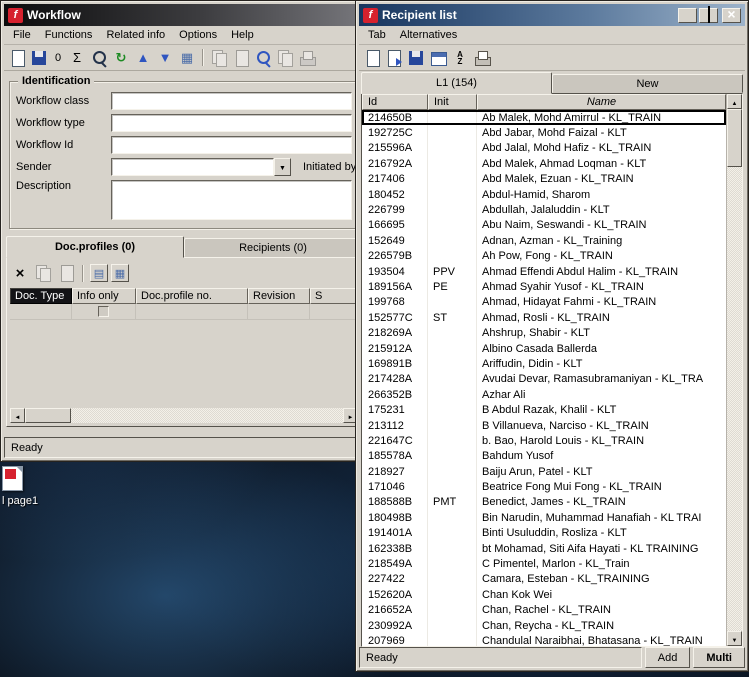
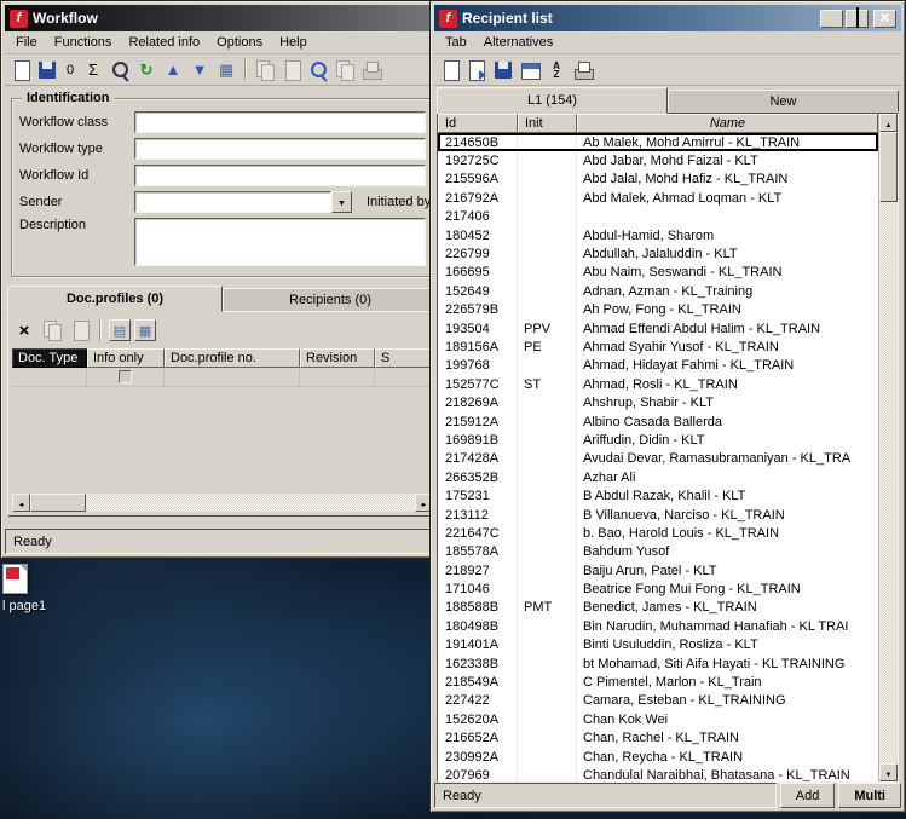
  l page1
  Workflow
  File
  Functions
  Related info
  Options
  Help
  0
  Σ
  ↻
  ▲
  ▼
  ▦
  Identification
  Workflow class
  Workflow type
  Workflow Id
  Sender
  Initiated by
  Description
  Doc.profiles (0)
  Recipients (0)
  ×
  ▤
  ▦
  Doc. Type
  Info only
  Doc.profile no.
  Revision
  S
  Ready
  Recipient list
  Tab
  Alternatives
  L1 (154)
  New
  Id
  Init
  Name
  214650B
  Ab Malek, Mohd Amirrul - KL_TRAIN
  192725C
  Abd Jabar, Mohd Faizal - KLT
  215596A
  Abd Jalal, Mohd Hafiz - KL_TRAIN
  216792A
  Abd Malek, Ahmad Loqman - KLT
  217406
- Abd Malek, Ezuan - KL_TRAIN
  180452
  Abdul-Hamid, Sharom
  226799
  Abdullah, Jalaluddin - KLT
  166695
  Abu Naim, Seswandi - KL_TRAIN
  152649
  Adnan, Azman - KL_Training
  226579B
  Ah Pow, Fong - KL_TRAIN
  193504
  PPV
  Ahmad Effendi Abdul Halim - KL_TRAIN
  189156A
  PE
  Ahmad Syahir Yusof - KL_TRAIN
  199768
  Ahmad, Hidayat Fahmi - KL_TRAIN
  152577C
  ST
  Ahmad, Rosli - KL_TRAIN
  218269A
  Ahshrup, Shabir - KLT
  215912A
  Albino Casada Ballerda
  169891B
  Ariffudin, Didin - KLT
  217428A
  Avudai Devar, Ramasubramaniyan - KL_TRA
  266352B
  Azhar Ali
  175231
  B Abdul Razak, Khalil - KLT
  213112
  B Villanueva, Narciso - KL_TRAIN
  221647C
  b. Bao, Harold Louis - KL_TRAIN
  185578A
  Bahdum Yusof
  218927
  Baiju Arun, Patel - KLT
  171046
  Beatrice Fong Mui Fong - KL_TRAIN
  188588B
  PMT
  Benedict, James - KL_TRAIN
  180498B
  Bin Narudin, Muhammad Hanafiah - KL TRAI
  191401A
  Binti Usuluddin, Rosliza - KLT
  162338B
  bt Mohamad, Siti Aifa Hayati - KL TRAINING
  218549A
  C Pimentel, Marlon - KL_Train
  227422
  Camara, Esteban - KL_TRAINING
  152620A
  Chan Kok Wei
  216652A
  Chan, Rachel - KL_TRAIN
  230992A
  Chan, Reycha - KL_TRAIN
  207969
  Chandulal Naraibhai, Bhatasana - KL_TRAIN
  Ready
  Add
  Multi
